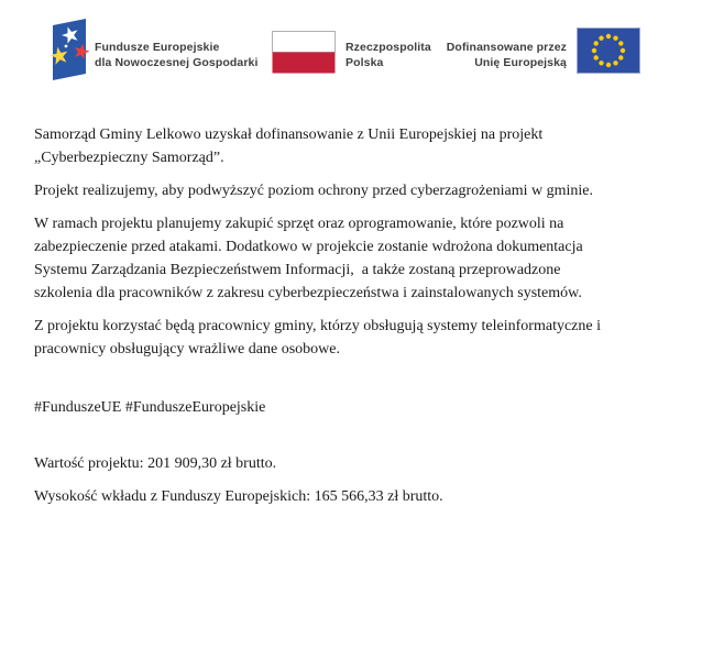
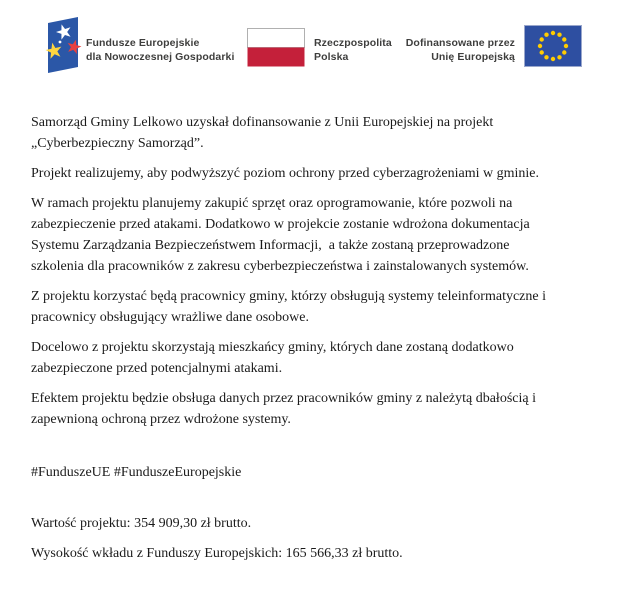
  Fundusze Europejskie
  dla Nowoczesnej Gospodarki
  Rzeczpospolita
  Polska
  Dofinansowane przez
  Unię Europejską
  Samorząd Gminy Lelkowo uzyskał dofinansowanie z Unii Europejskiej na projekt
  „Cyberbezpieczny Samorząd”.
  Projekt realizujemy, aby podwyższyć poziom ochrony przed cyberzagrożeniami w gminie.
  W ramach projektu planujemy zakupić sprzęt oraz oprogramowanie, które pozwoli na
  zabezpieczenie przed atakami. Dodatkowo w projekcie zostanie wdrożona dokumentacja
  Systemu Zarządzania Bezpieczeństwem Informacji, a także zostaną przeprowadzone
  szkolenia dla pracowników z zakresu cyberbezpieczeństwa i zainstalowanych systemów.
  Z projektu korzystać będą pracownicy gminy, którzy obsługują systemy teleinformatyczne i
  pracownicy obsługujący wrażliwe dane osobowe.
+ Docelowo z projektu skorzystają mieszkańcy gminy, których dane zostaną dodatkowo
+ zabezpieczone przed potencjalnymi atakami.
+ Efektem projektu będzie obsługa danych przez pracowników gminy z należytą dbałością i
+ zapewnioną ochroną przez wdrożone systemy.
  #FunduszeUE #FunduszeEuropejskie
- Wartość projektu: 201 909,30 zł brutto.
+ Wartość projektu: 354 909,30 zł brutto.
  Wysokość wkładu z Funduszy Europejskich: 165 566,33 zł brutto.
